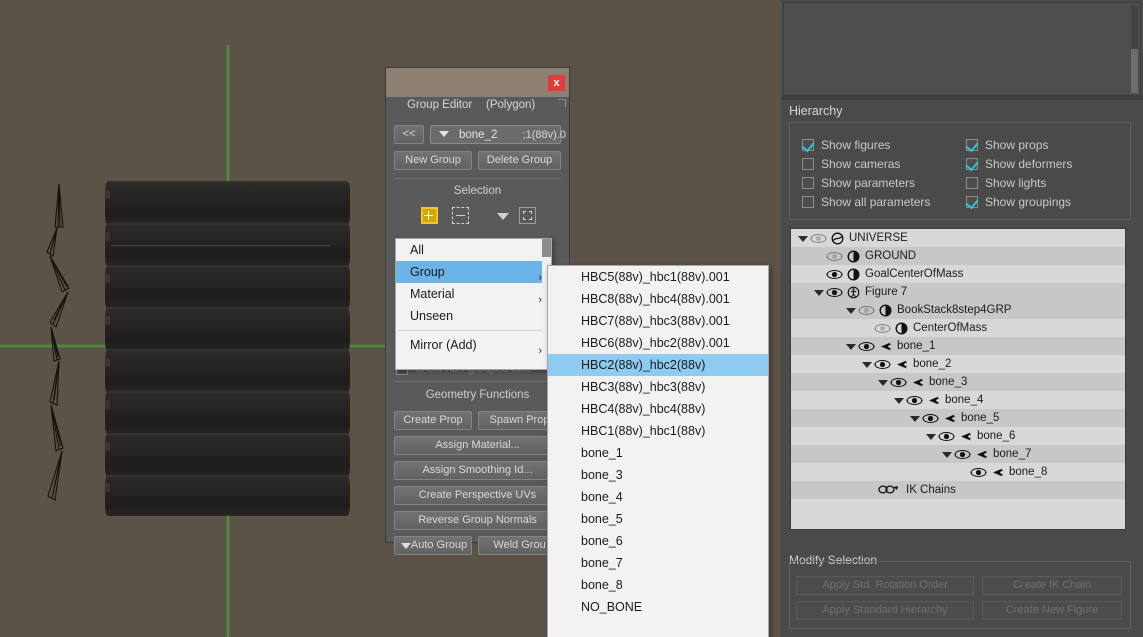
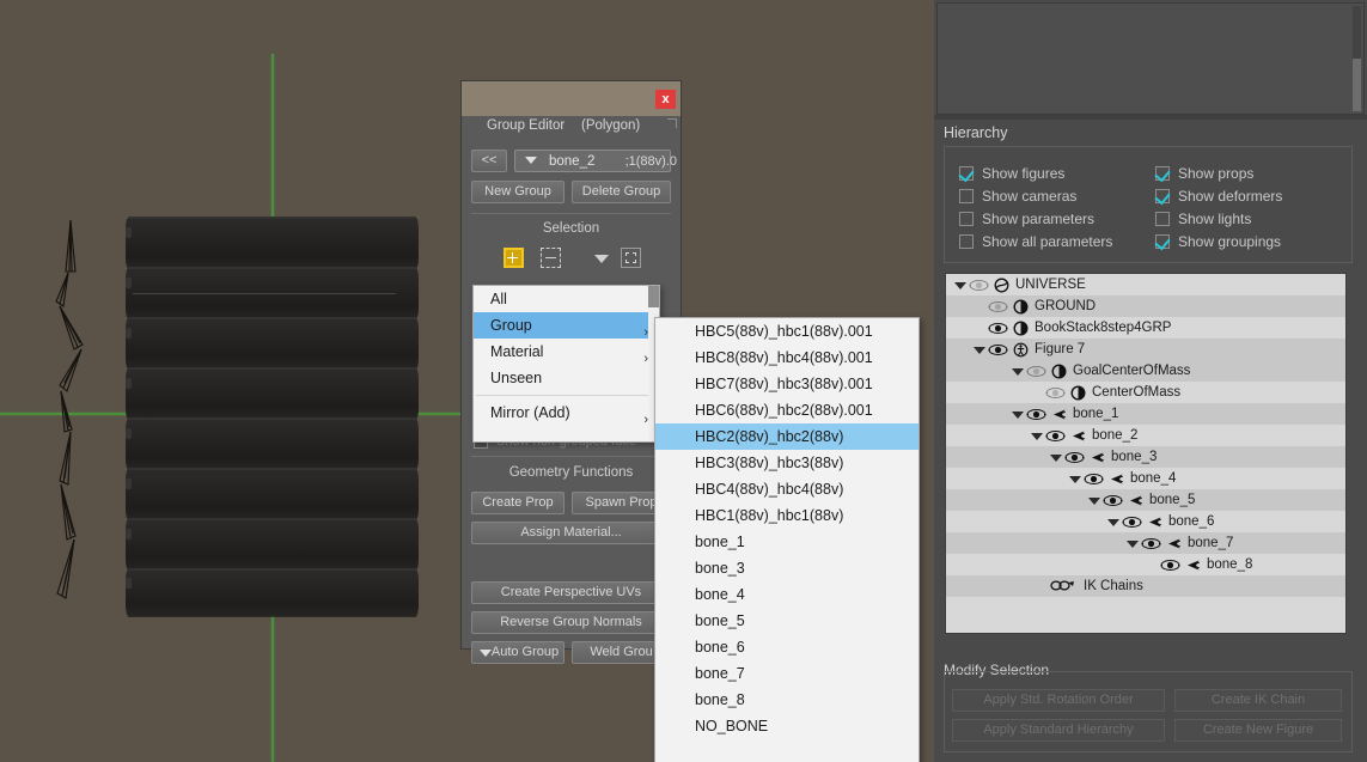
  Hierarchy
  UNIVERSE
  GROUND
- GoalCenterOfMass
+ BookStack8step4GRP
  Figure 7
- BookStack8step4GRP
+ GoalCenterOfMass
  CenterOfMass
  bone_1
  bone_2
  bone_3
  bone_4
  bone_5
  bone_6
  bone_7
  bone_8
  IK Chains
  Modify Selection
  Apply Std. Rotation Order
  Create IK Chain
  Apply Standard Hierarchy
  Create New Figure
  x
  Group Editor
  (Polygon)
  <<
  bone_2
  ;1(88v).0
  New Group
  Delete Group
  Selection
  Geometry Functions
  Create Prop
  Spawn Pro
  Assign Material...
- Assign Smoothing Id...
  Create Perspective UVs
  Reverse Group Normals
  Auto Group
  Weld Grou
  All
  Group
  ›
  Material
  ›
  Unseen
  Mirror (Add)
  ›
  HBC5(88v)_hbc1(88v).001
  HBC8(88v)_hbc4(88v).001
  HBC7(88v)_hbc3(88v).001
  HBC6(88v)_hbc2(88v).001
  HBC2(88v)_hbc2(88v)
  HBC3(88v)_hbc3(88v)
  HBC4(88v)_hbc4(88v)
  HBC1(88v)_hbc1(88v)
  bone_1
  bone_3
  bone_4
  bone_5
  bone_6
  bone_7
  bone_8
  NO_BONE
  Show figures
  Show cameras
  Show parameters
  Show all parameters
  Show props
  Show deformers
  Show lights
  Show groupings
